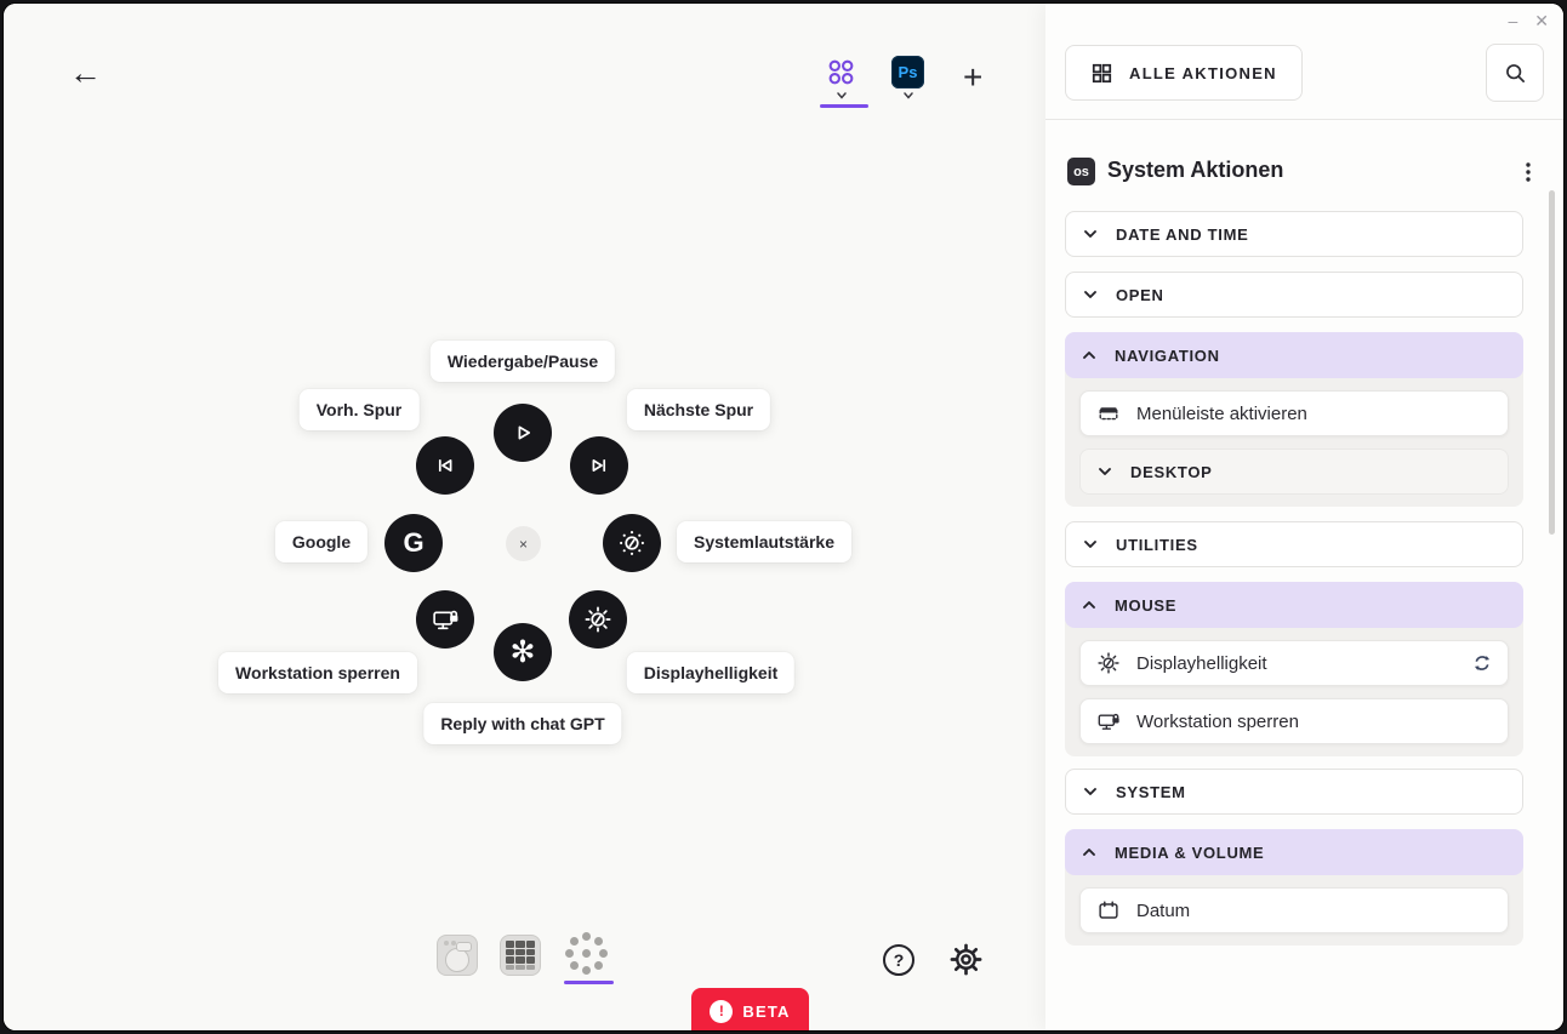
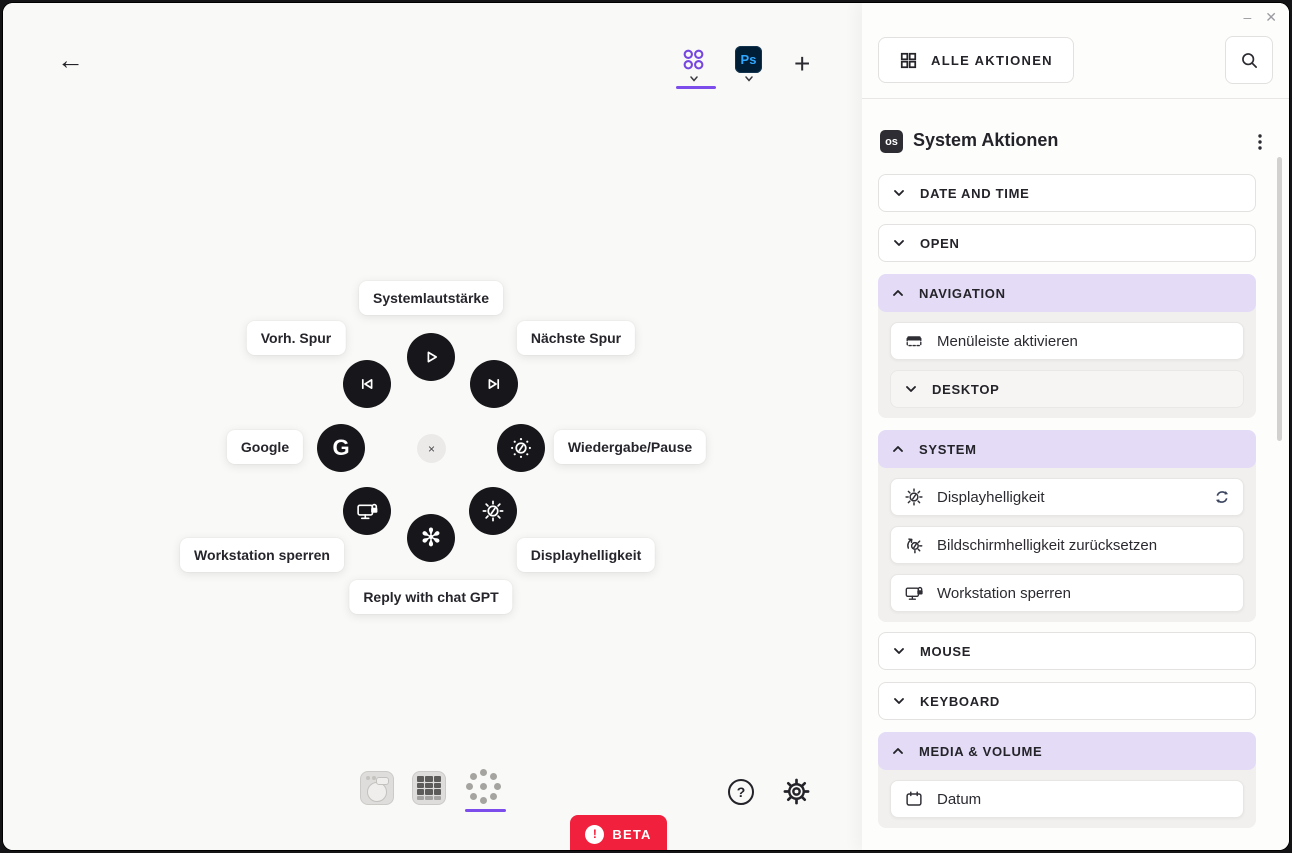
  ←
  Ps
  +
  G
  ✻
  ×
- Wiedergabe/Pause
+ Systemlautstärke
  Vorh. Spur
  Nächste Spur
  Google
- Systemlautstärke
+ Wiedergabe/Pause
  Workstation sperren
  Displayhelligkeit
  Reply with chat GPT
  ?
  !
  BETA
  ALLE AKTIONEN
  os
  System Aktionen
  DATE AND TIME
  OPEN
  NAVIGATION
  Menüleiste aktivieren
  DESKTOP
- UTILITIES
- MOUSE
+ SYSTEM
  Displayhelligkeit
+ Bildschirmhelligkeit zurücksetzen
  Workstation sperren
- SYSTEM
+ MOUSE
+ KEYBOARD
  MEDIA & VOLUME
  Datum
  –
  ✕
